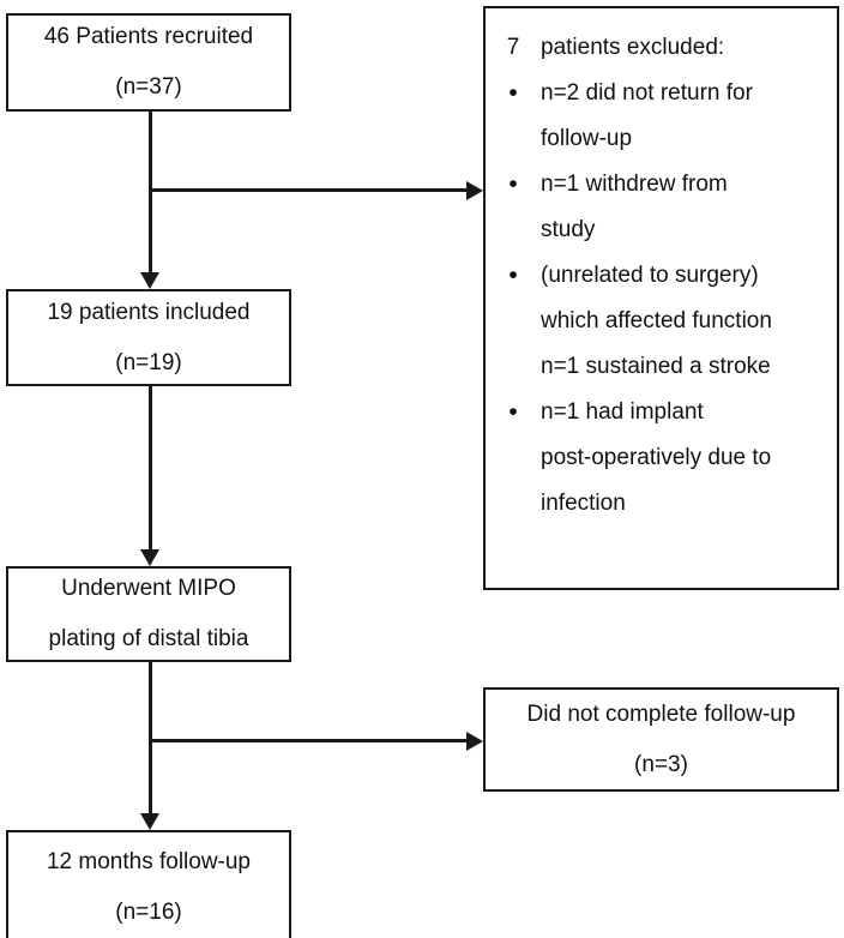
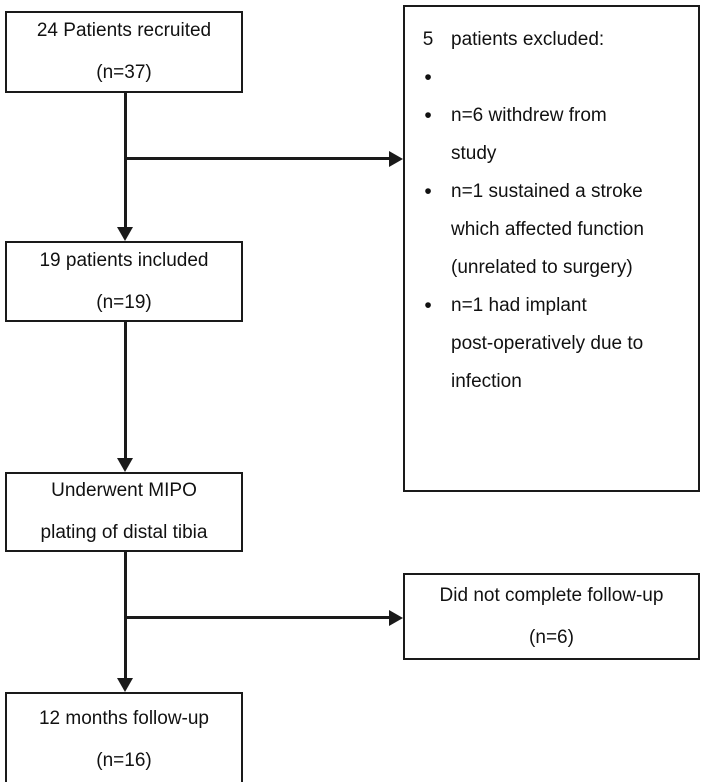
- 46 Patients recruited
+ 24 Patients recruited
  (n=37)
  19 patients included
  (n=19)
  Underwent MIPO
  plating of distal tibia
  12 months follow-up
  (n=16)
- 7
+ 5
  patients excluded:
  •
- n=2 did not return for
- follow-up
  •
- n=1 withdrew from
+ n=6 withdrew from
  study
  •
- (unrelated to surgery)
+ n=1 sustained a stroke
  which affected function
- n=1 sustained a stroke
+ (unrelated to surgery)
  •
  n=1 had implant
  post-operatively due to
  infection
  Did not complete follow-up
- (n=3)
+ (n=6)
